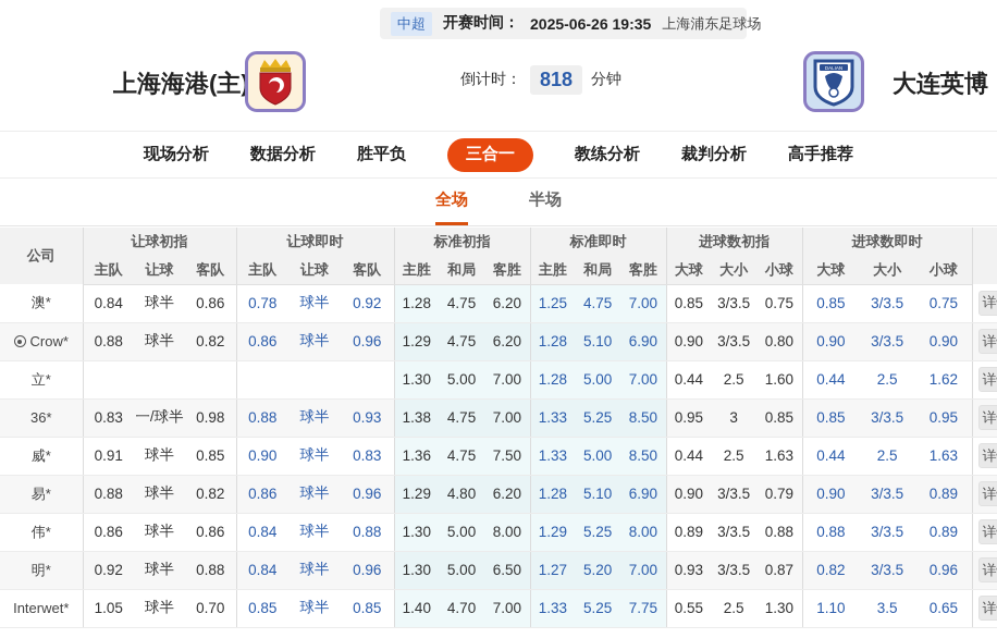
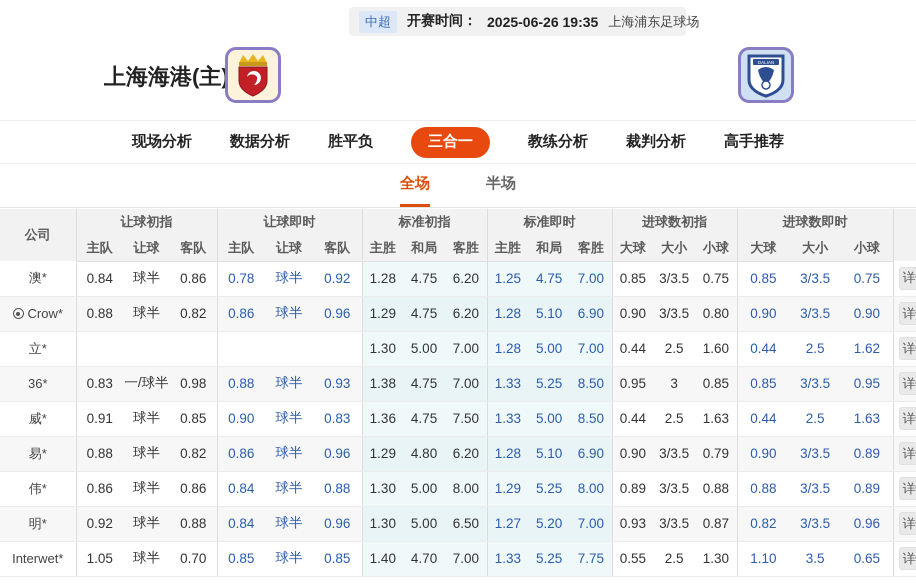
  中超
  开赛时间：
  2025-06-26 19:35
  上海浦东足球场
  上海海港(主
- 倒计时：
- 818
- 分钟
- 大连英博
  现场分析
  数据分析
  胜平负
  三合一
  教练分析
  裁判分析
  高手推荐
  全场
  半场
  公司	让球初指	让球即时	标准初指	标准即时	进球数初指	进球数即时
  主队	让球	客队	主队	让球	客队	主胜	和局	客胜	主胜	和局	客胜	大球	大小	小球	大球	大小	小球
  澳*	0.84	球半	0.86	0.78	球半	0.92	1.28	4.75	6.20	1.25	4.75	7.00	0.85	3/3.5	0.75	0.85	3/3.5	0.75	详
  Crow*	0.88	球半	0.82	0.86	球半	0.96	1.29	4.75	6.20	1.28	5.10	6.90	0.90	3/3.5	0.80	0.90	3/3.5	0.90	详
  立*							1.30	5.00	7.00	1.28	5.00	7.00	0.44	2.5	1.60	0.44	2.5	1.62	详
  36*	0.83	一/球半	0.98	0.88	球半	0.93	1.38	4.75	7.00	1.33	5.25	8.50	0.95	3	0.85	0.85	3/3.5	0.95	详
  威*	0.91	球半	0.85	0.90	球半	0.83	1.36	4.75	7.50	1.33	5.00	8.50	0.44	2.5	1.63	0.44	2.5	1.63	详
  易*	0.88	球半	0.82	0.86	球半	0.96	1.29	4.80	6.20	1.28	5.10	6.90	0.90	3/3.5	0.79	0.90	3/3.5	0.89	详
  伟*	0.86	球半	0.86	0.84	球半	0.88	1.30	5.00	8.00	1.29	5.25	8.00	0.89	3/3.5	0.88	0.88	3/3.5	0.89	详
  明*	0.92	球半	0.88	0.84	球半	0.96	1.30	5.00	6.50	1.27	5.20	7.00	0.93	3/3.5	0.87	0.82	3/3.5	0.96	详
  Interwet*	1.05	球半	0.70	0.85	球半	0.85	1.40	4.70	7.00	1.33	5.25	7.75	0.55	2.5	1.30	1.10	3.5	0.65	详
